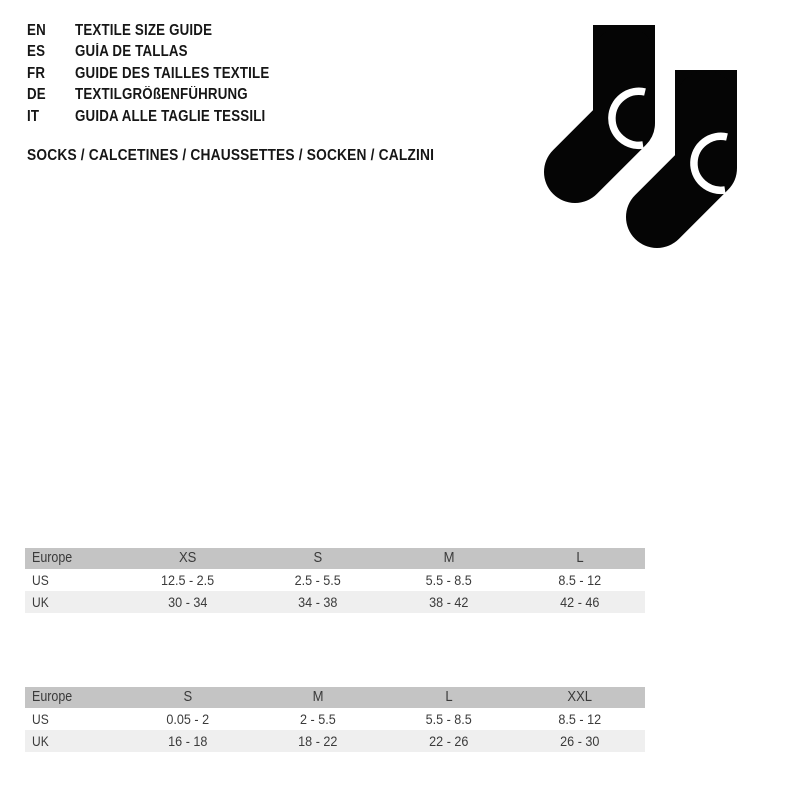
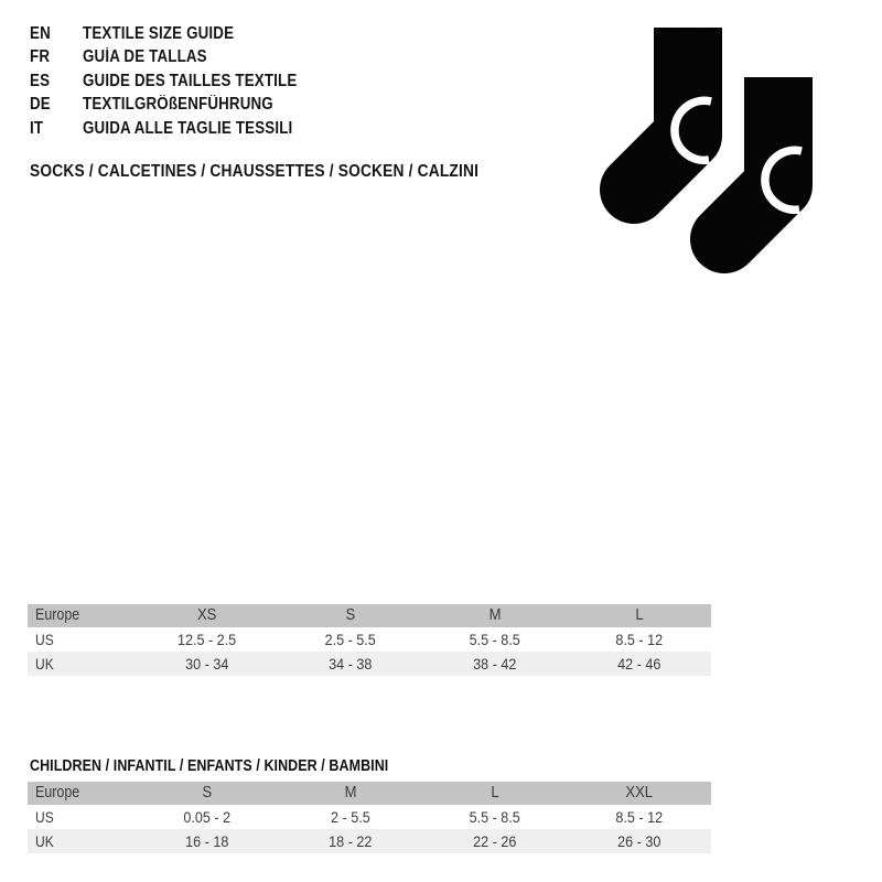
  EN
  TEXTILE SIZE GUIDE
- ES
+ FR
  GUÍA DE TALLAS
- FR
+ ES
  GUIDE DES TAILLES TEXTILE
  DE
  TEXTILGRÖßENFÜHRUNG
  IT
  GUIDA ALLE TAGLIE TESSILI
  SOCKS / CALCETINES / CHAUSSETTES / SOCKEN / CALZINI
  Europe
  XS
  S
  M
  L
  US
  12.5 - 2.5
  2.5 - 5.5
  5.5 - 8.5
  8.5 - 12
  UK
  30 - 34
  34 - 38
  38 - 42
  42 - 46
+ CHILDREN / INFANTIL / ENFANTS / KINDER / BAMBINI
  Europe
  S
  M
  L
  XXL
  US
  0.05 - 2
  2 - 5.5
  5.5 - 8.5
  8.5 - 12
  UK
  16 - 18
  18 - 22
  22 - 26
  26 - 30
